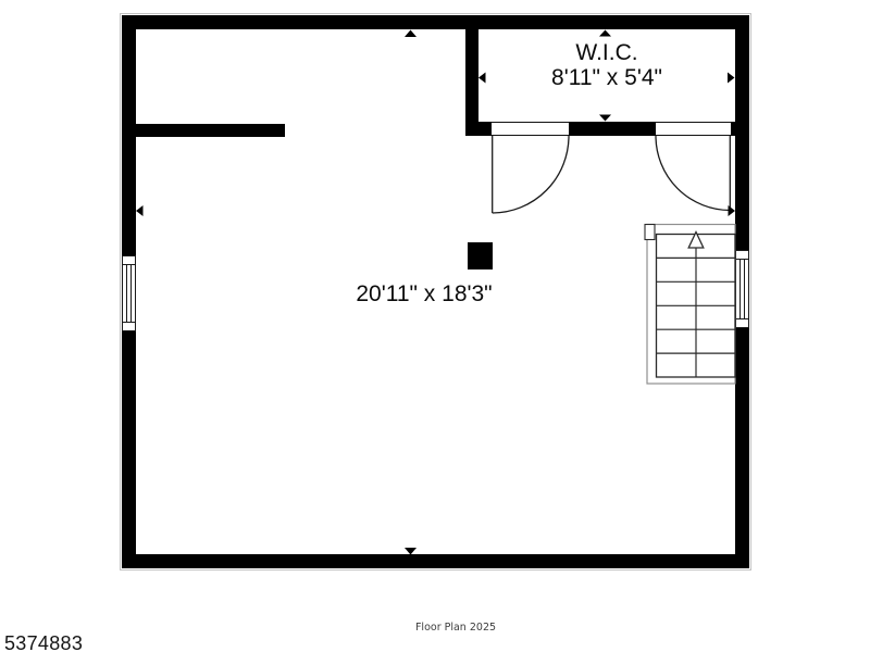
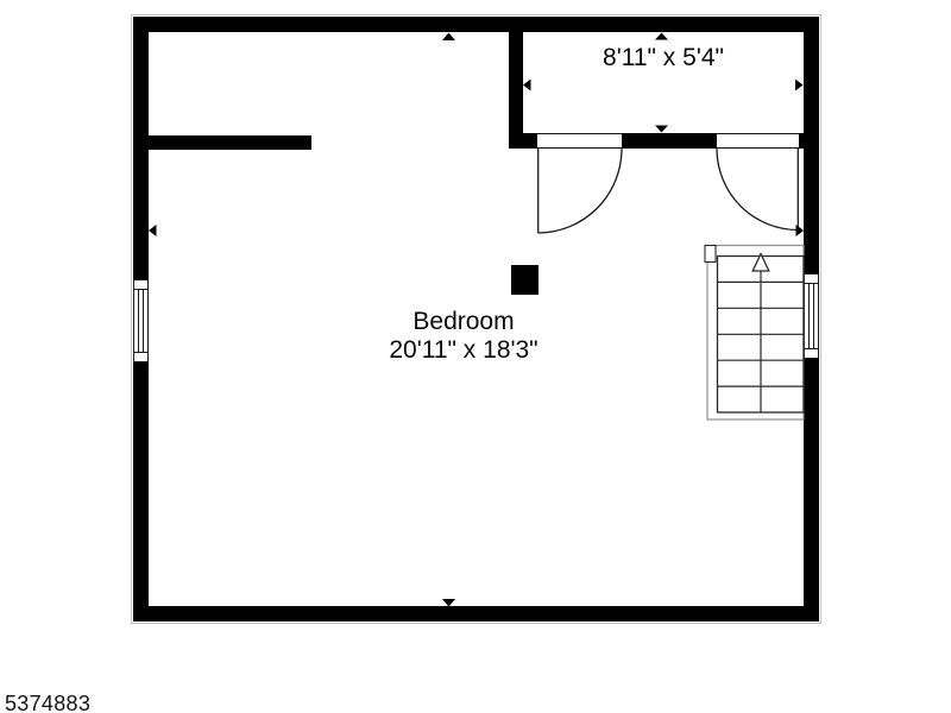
- W.I.C.
  8'11" x 5'4"
+ Bedroom
  20'11" x 18'3"
  5374883
- Floor Plan 2025
